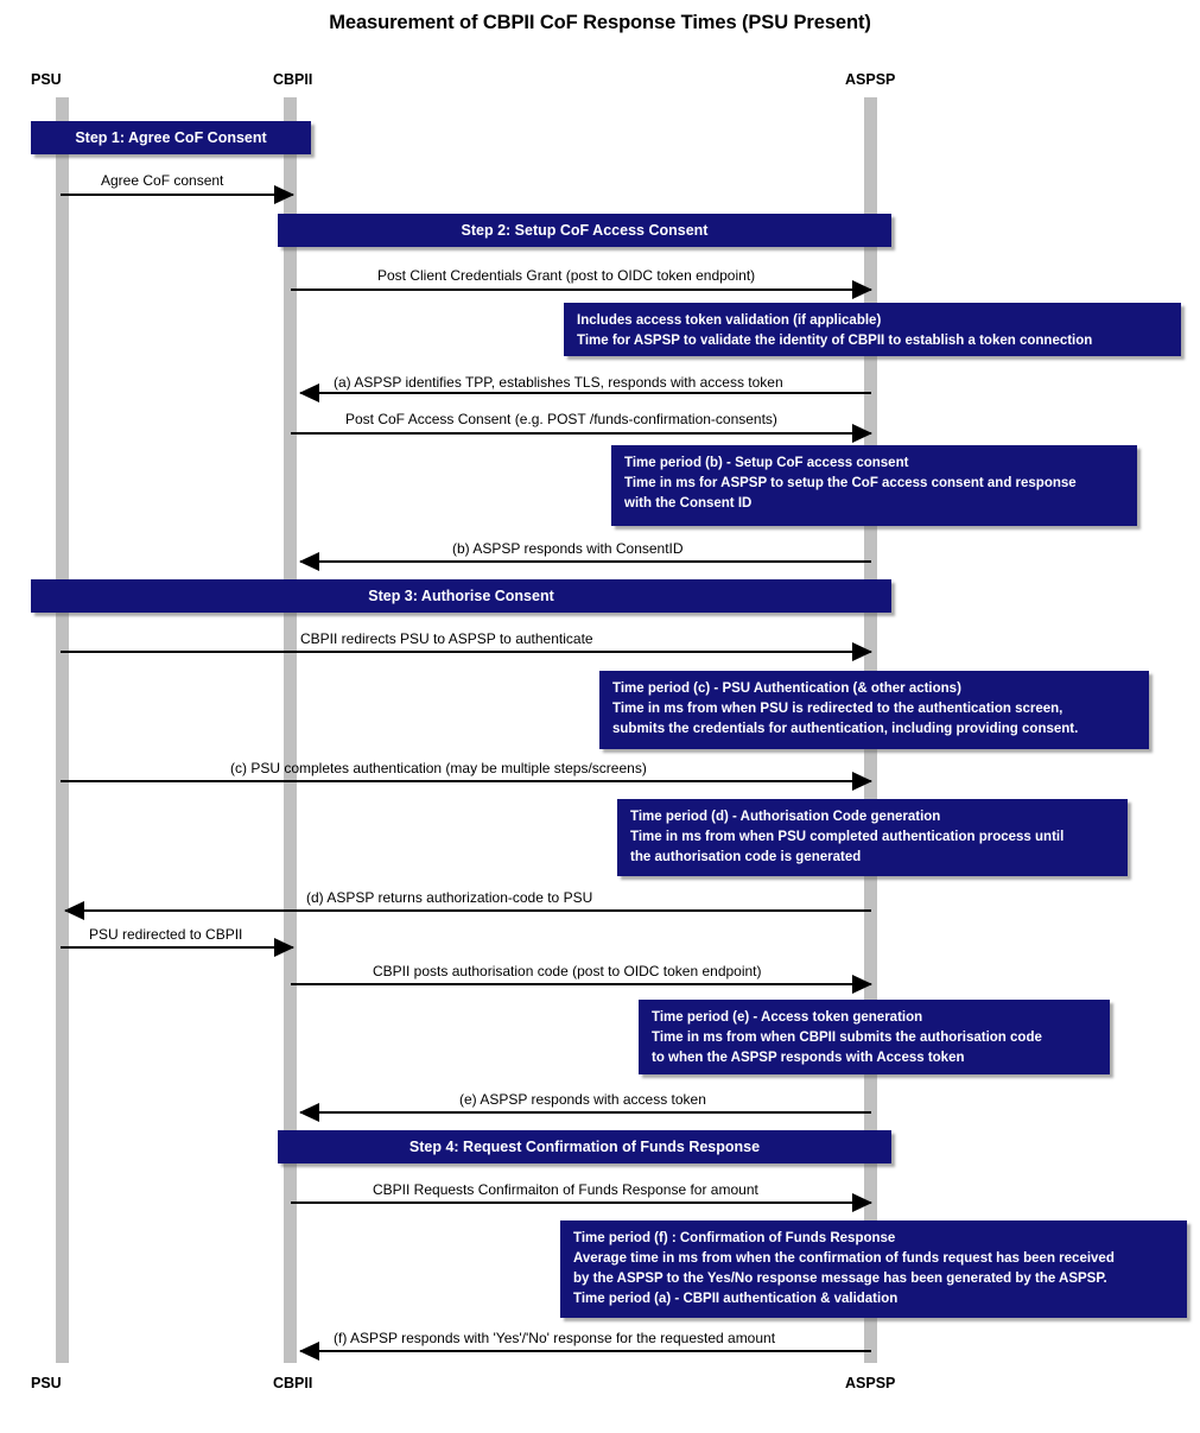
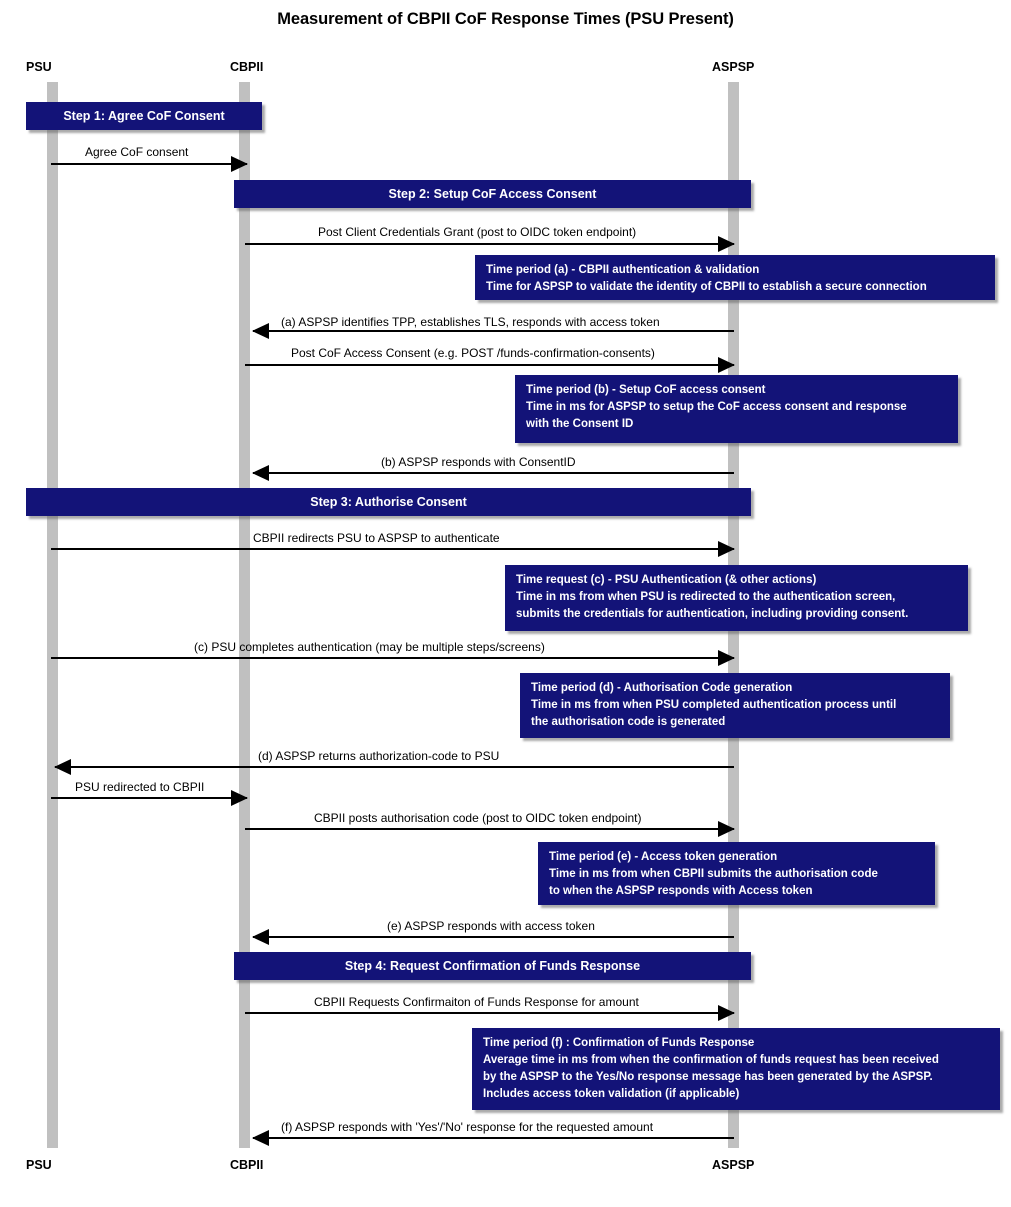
  Measurement of CBPII CoF Response Times (PSU Present)
  PSU
  CBPII
  ASPSP
  Step 1: Agree CoF Consent
  Agree CoF consent
  Step 2: Setup CoF Access Consent
  Post Client Credentials Grant (post to OIDC token endpoint)
- Includes access token validation (if applicable)
+ Time period (a) - CBPII authentication & validation
- Time for ASPSP to validate the identity of CBPII to establish a token connection
+ Time for ASPSP to validate the identity of CBPII to establish a secure connection
  (a) ASPSP identifies TPP, establishes TLS, responds with access token
  Post CoF Access Consent (e.g. POST /funds-confirmation-consents)
  Time period (b) - Setup CoF access consent
  Time in ms for ASPSP to setup the CoF access consent and response
  with the Consent ID
  (b) ASPSP responds with ConsentID
  Step 3: Authorise Consent
  CBPII redirects PSU to ASPSP to authenticate
- Time period (c) - PSU Authentication (& other actions)
+ Time request (c) - PSU Authentication (& other actions)
  Time in ms from when PSU is redirected to the authentication screen,
  submits the credentials for authentication, including providing consent.
  (c) PSU completes authentication (may be multiple steps/screens)
  Time period (d) - Authorisation Code generation
  Time in ms from when PSU completed authentication process until
  the authorisation code is generated
  (d) ASPSP returns authorization-code to PSU
  PSU redirected to CBPII
  CBPII posts authorisation code (post to OIDC token endpoint)
  Time period (e) - Access token generation
  Time in ms from when CBPII submits the authorisation code
  to when the ASPSP responds with Access token
  (e) ASPSP responds with access token
  Step 4: Request Confirmation of Funds Response
  CBPII Requests Confirmaiton of Funds Response for amount
  Time period (f) : Confirmation of Funds Response
  Average time in ms from when the confirmation of funds request has been received
  by the ASPSP to the Yes/No response message has been generated by the ASPSP.
- Time period (a) - CBPII authentication & validation
+ Includes access token validation (if applicable)
  (f) ASPSP responds with 'Yes'/'No' response for the requested amount
  PSU
  CBPII
  ASPSP
